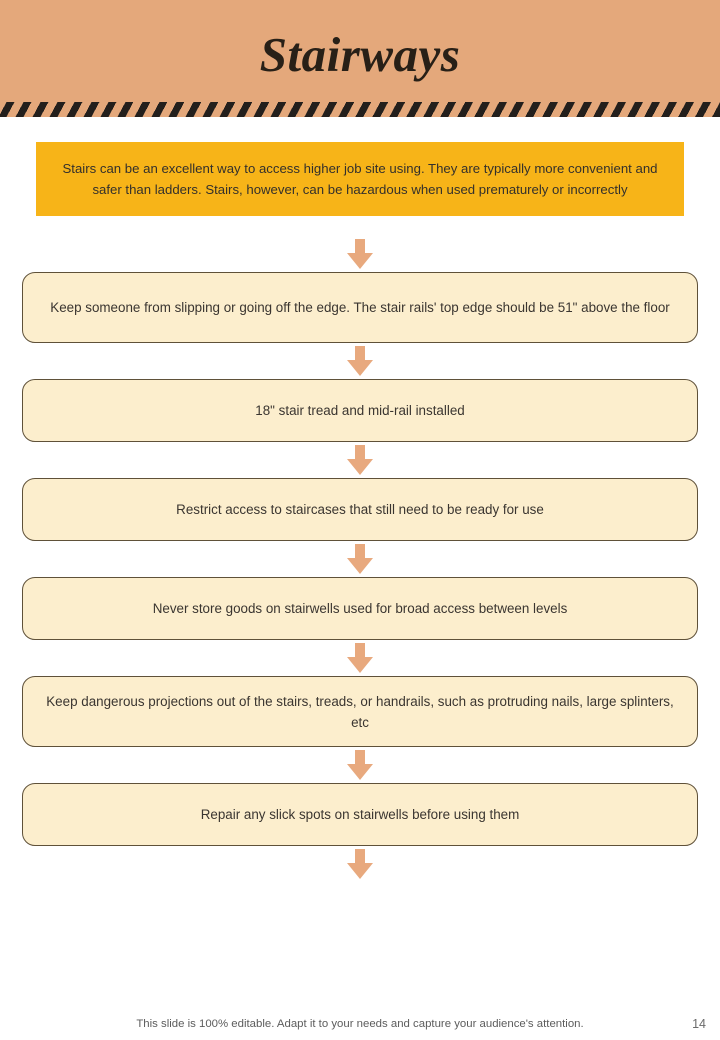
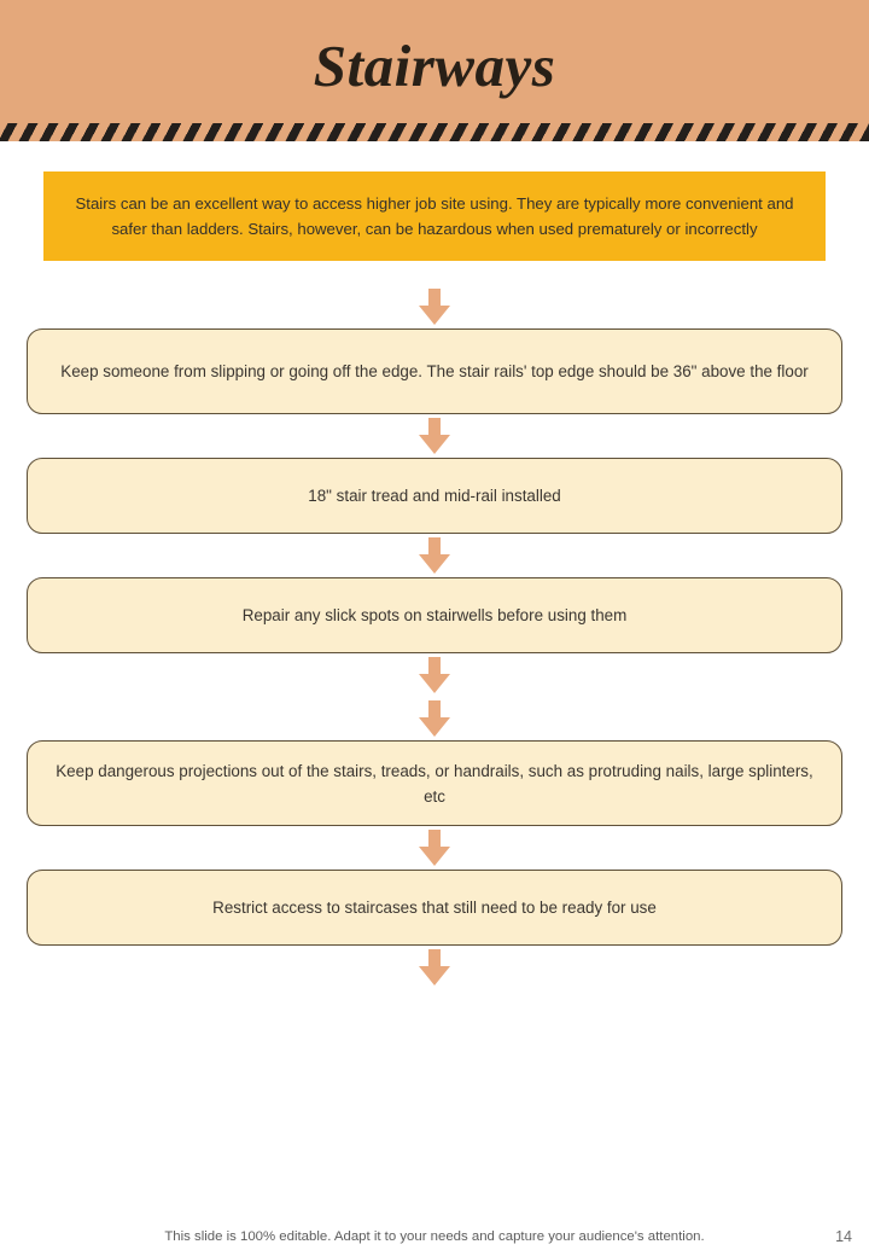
  Stairways
  Stairs can be an excellent way to access higher job site using. They are typically more convenient and safer than ladders. Stairs, however, can be hazardous when used prematurely or incorrectly
- Keep someone from slipping or going off the edge. The stair rails' top edge should be 51" above the floor
+ Keep someone from slipping or going off the edge. The stair rails' top edge should be 36" above the floor
  18" stair tread and mid-rail installed
- Restrict access to staircases that still need to be ready for use
+ Repair any slick spots on stairwells before using them
- Never store goods on stairwells used for broad access between levels
  Keep dangerous projections out of the stairs, treads, or handrails, such as protruding nails, large splinters, etc
- Repair any slick spots on stairwells before using them
+ Restrict access to staircases that still need to be ready for use
  This slide is 100% editable. Adapt it to your needs and capture your audience's attention.
  14
